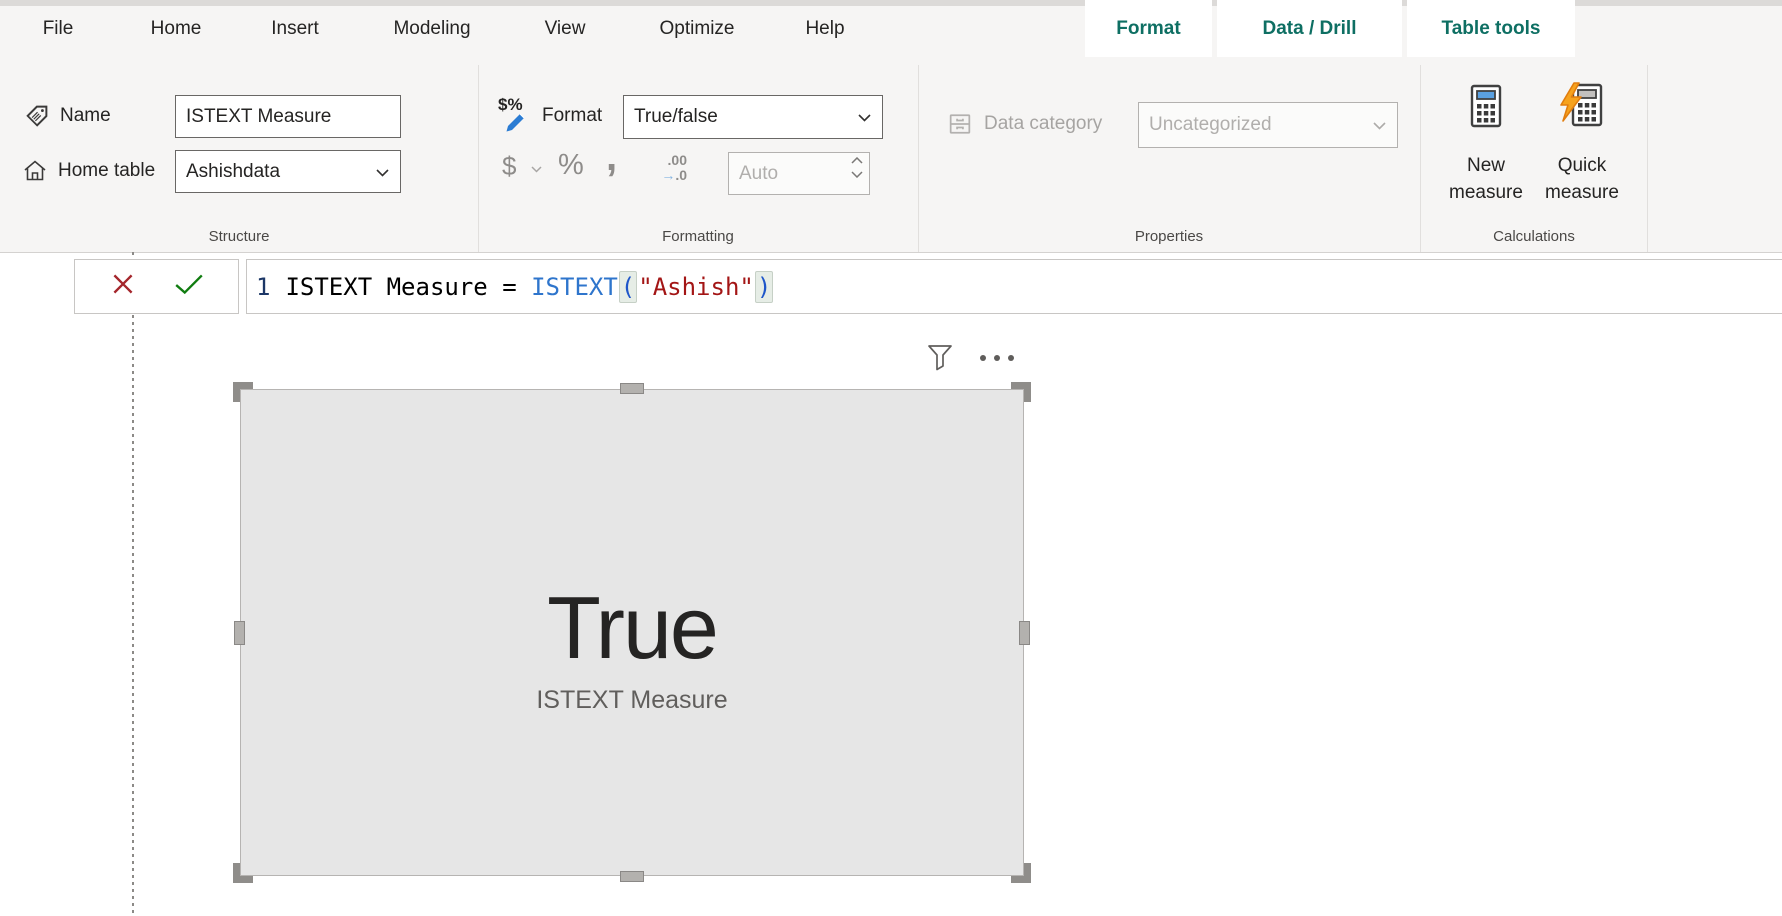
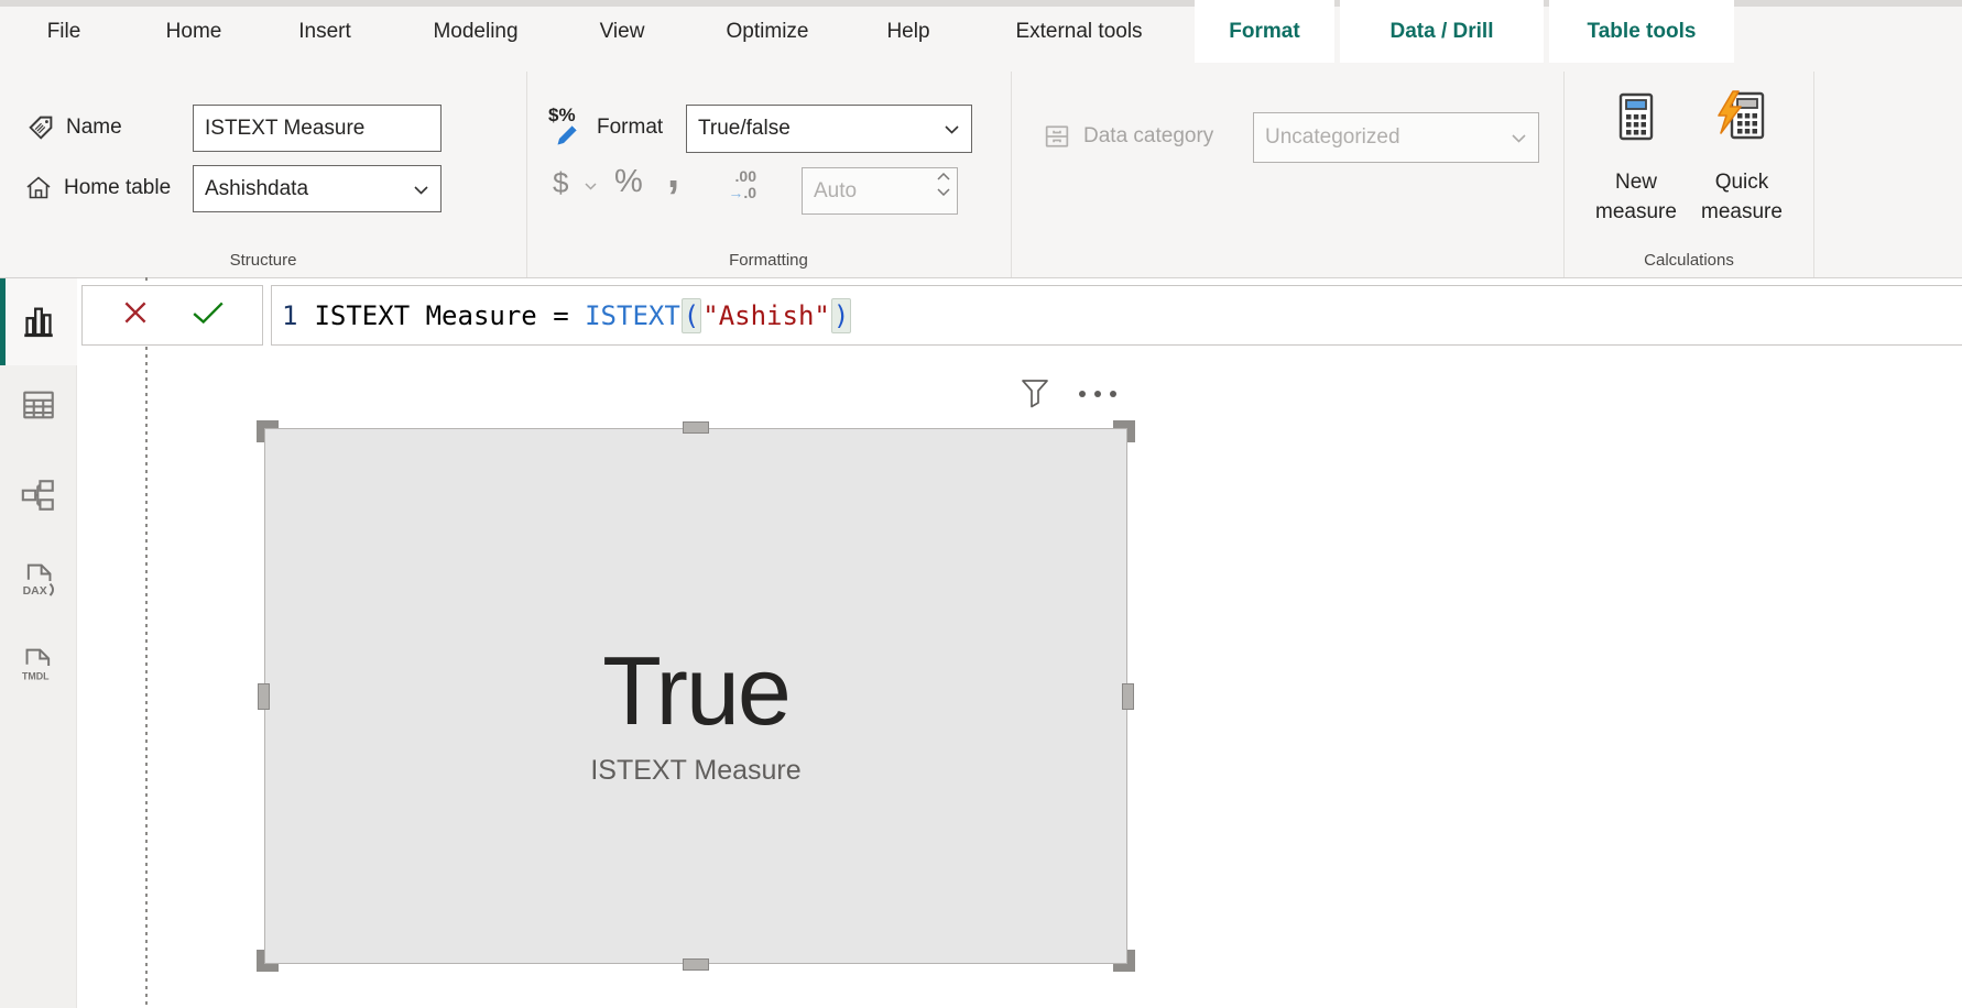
  File
  Home
  Insert
  Modeling
  View
  Optimize
  Help
+ External tools
  Format
  Data / Drill
  Table tools
  Name
  ISTEXT Measure
  Home table
  Ashishdata
  Structure
  $%
  Format
  True/false
  $
  %
  ,
  .00
  →.0
  Auto
  Formatting
  Data category
  Uncategorized
- Properties
  New measure
  Quick measure
  Calculations
+ DAX
+ TMDL
  1
  ISTEXT Measure =
  ISTEXT
  (
  "Ashish"
  )
  True
  ISTEXT Measure
